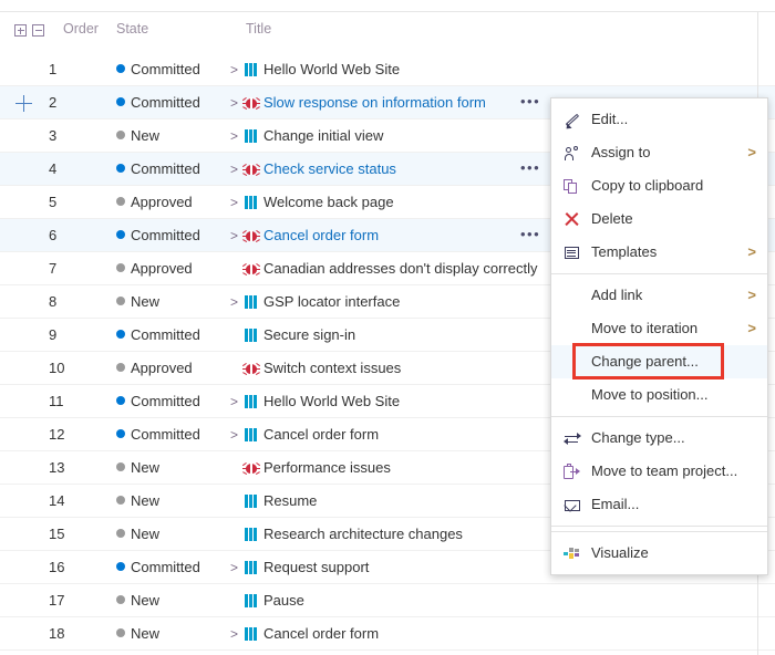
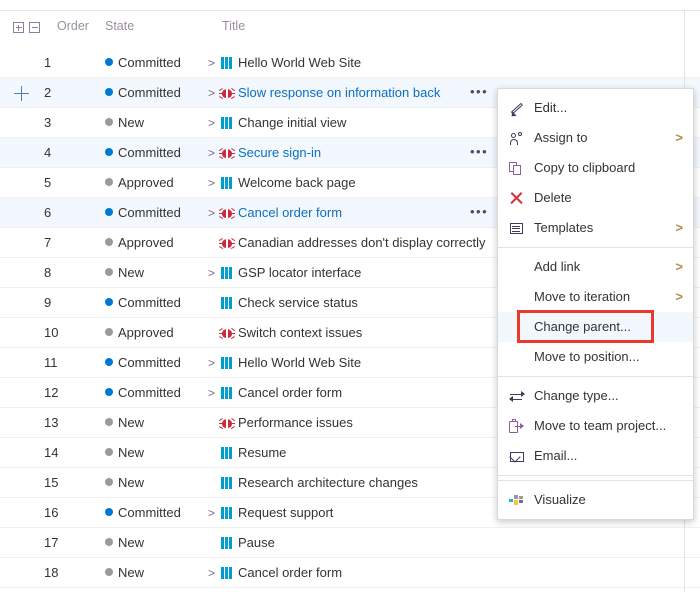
  Order
  State
  Title
  1
  Committed
  > Hello World Web Site
  2
  Committed
- > Slow response on information form
+ > Slow response on information back
  •••
  3
  New
  > Change initial view
  4
  Committed
- > Check service status
+ > Secure sign-in
  •••
  5
  Approved
  > Welcome back page
  6
  Committed
  > Cancel order form
  •••
  7
  Approved
  Canadian addresses don't display correctly
  8
  New
  > GSP locator interface
  9
  Committed
- Secure sign-in
+ Check service status
  10
  Approved
  Switch context issues
  11
  Committed
  > Hello World Web Site
  12
  Committed
  > Cancel order form
  13
  New
  Performance issues
  14
  New
  Resume
  15
  New
  Research architecture changes
  16
  Committed
  > Request support
  17
  New
  Pause
  18
  New
  > Cancel order form
  Edit...
  Assign to
  >
  Copy to clipboard
  Delete
  Templates
  >
  Add link
  >
  Move to iteration
  >
  Change parent...
  Move to position...
  Change type...
  Move to team project...
  Email...
  Visualize
